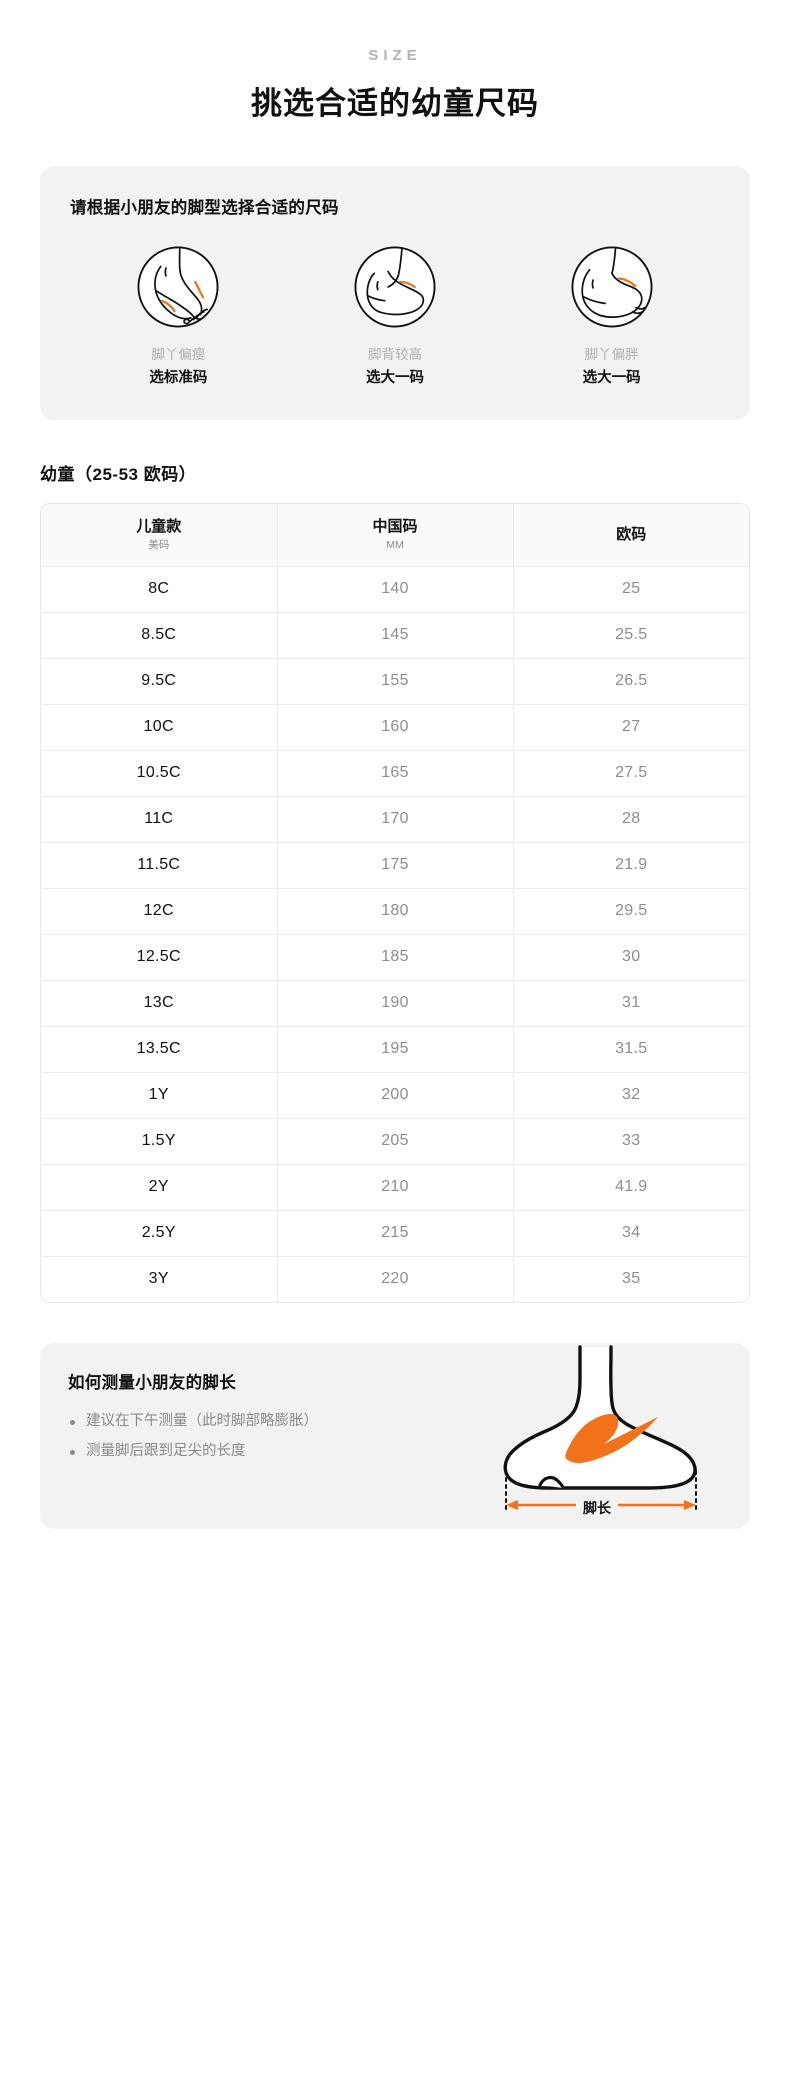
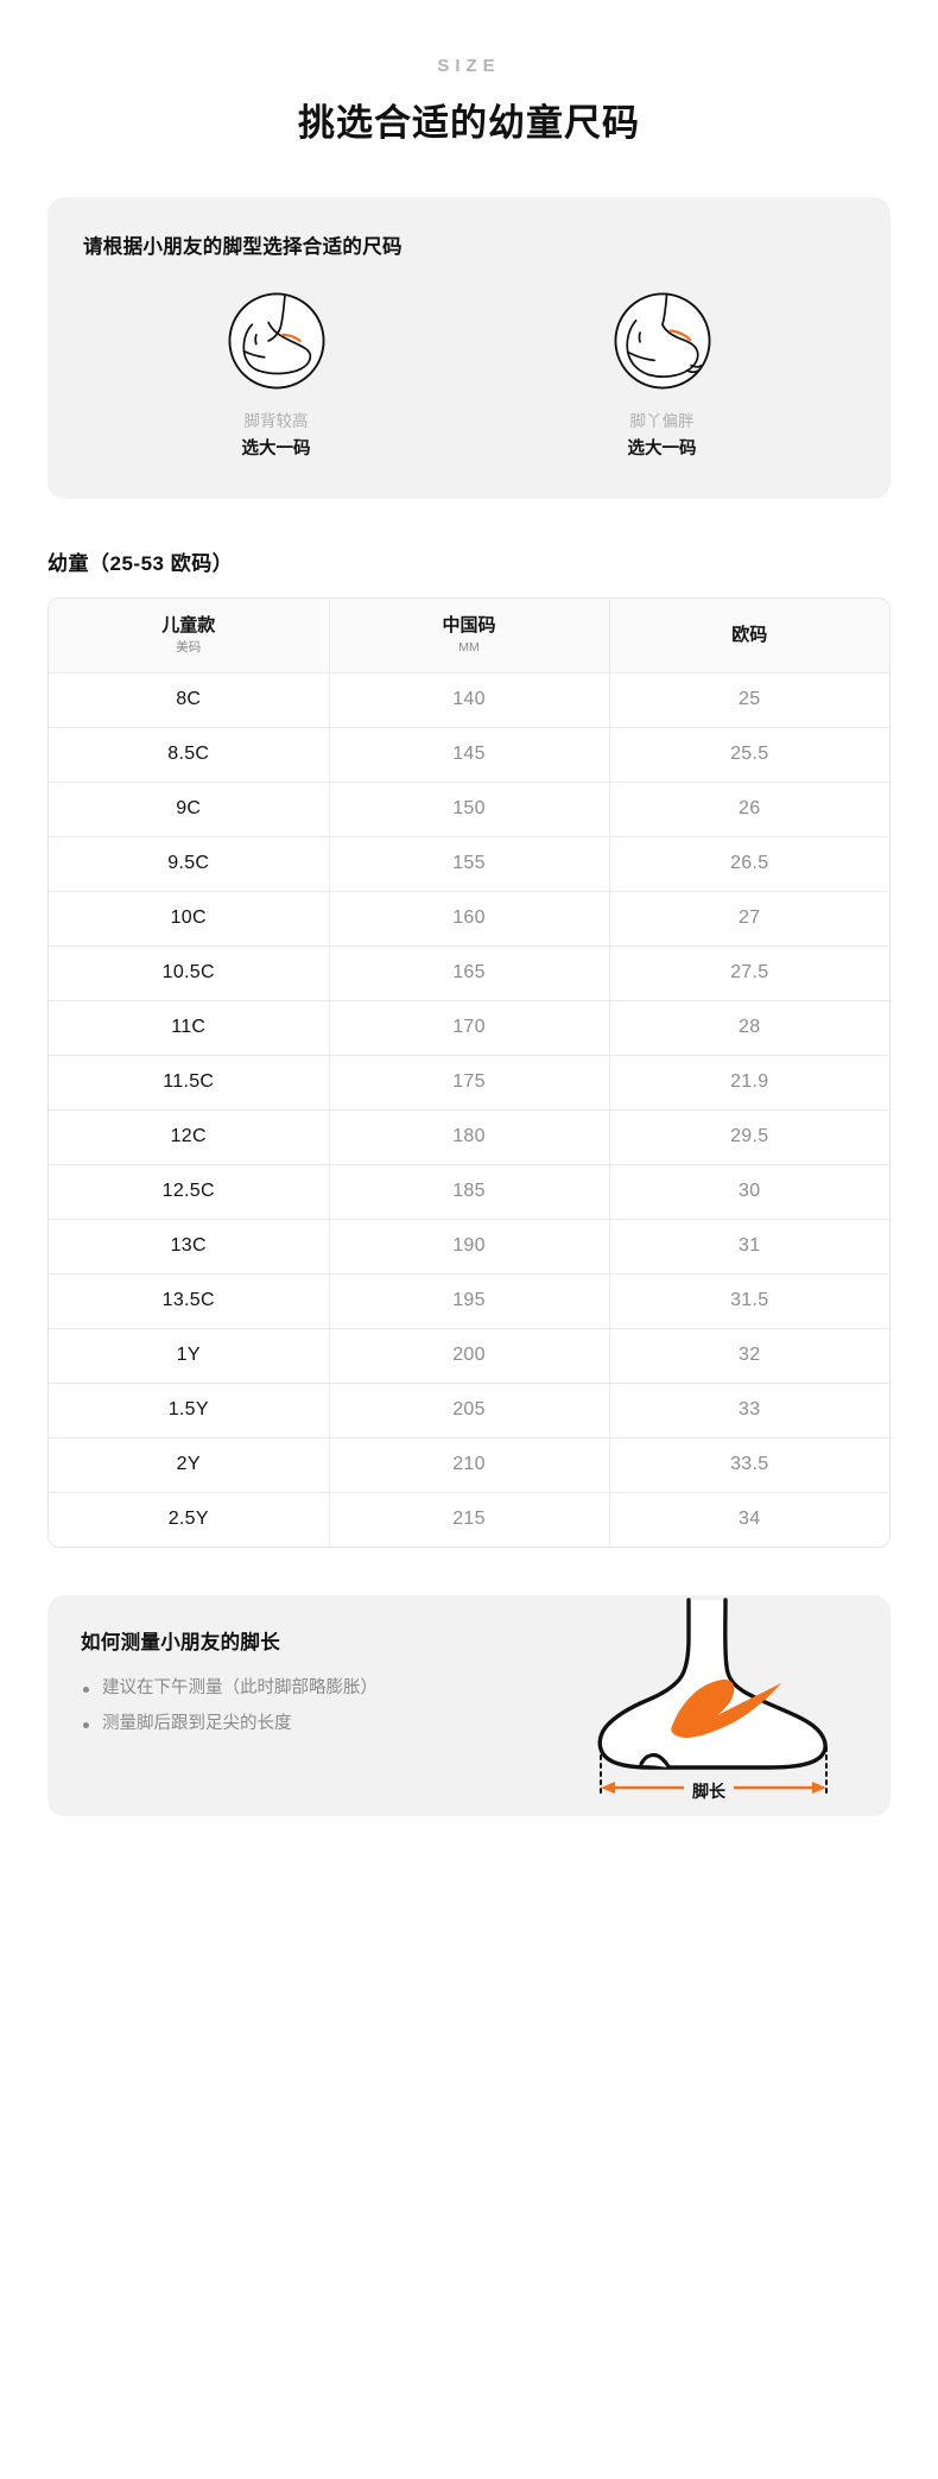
  SIZE
  挑选合适的幼童尺码
  请根据小朋友的脚型选择合适的尺码
- 脚丫偏瘦
- 选标准码
  脚背较高
  选大一码
  脚丫偏胖
  选大一码
  幼童（25-53 欧码）
  儿童款 美码	中国码 MM	欧码
  8C	140	25
  8.5C	145	25.5
+ 9C	150	26
  9.5C	155	26.5
  10C	160	27
  10.5C	165	27.5
  11C	170	28
  11.5C	175	21.9
  12C	180	29.5
  12.5C	185	30
  13C	190	31
  13.5C	195	31.5
  1Y	200	32
  1.5Y	205	33
- 2Y	210	41.9
+ 2Y	210	33.5
  2.5Y	215	34
- 3Y	220	35
  如何测量小朋友的脚长
  建议在下午测量（此时脚部略膨胀）
  测量脚后跟到足尖的长度
  脚长
